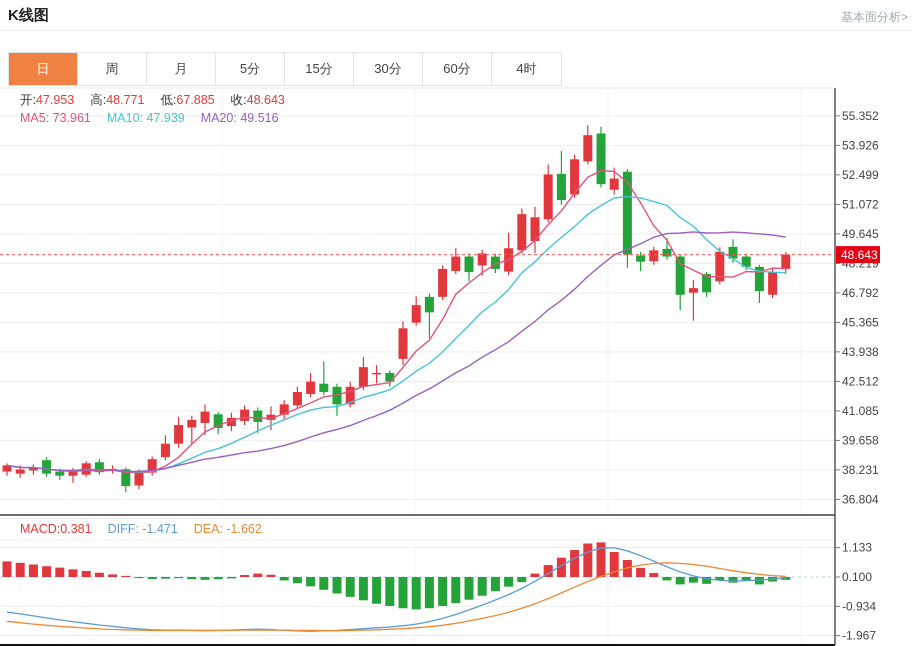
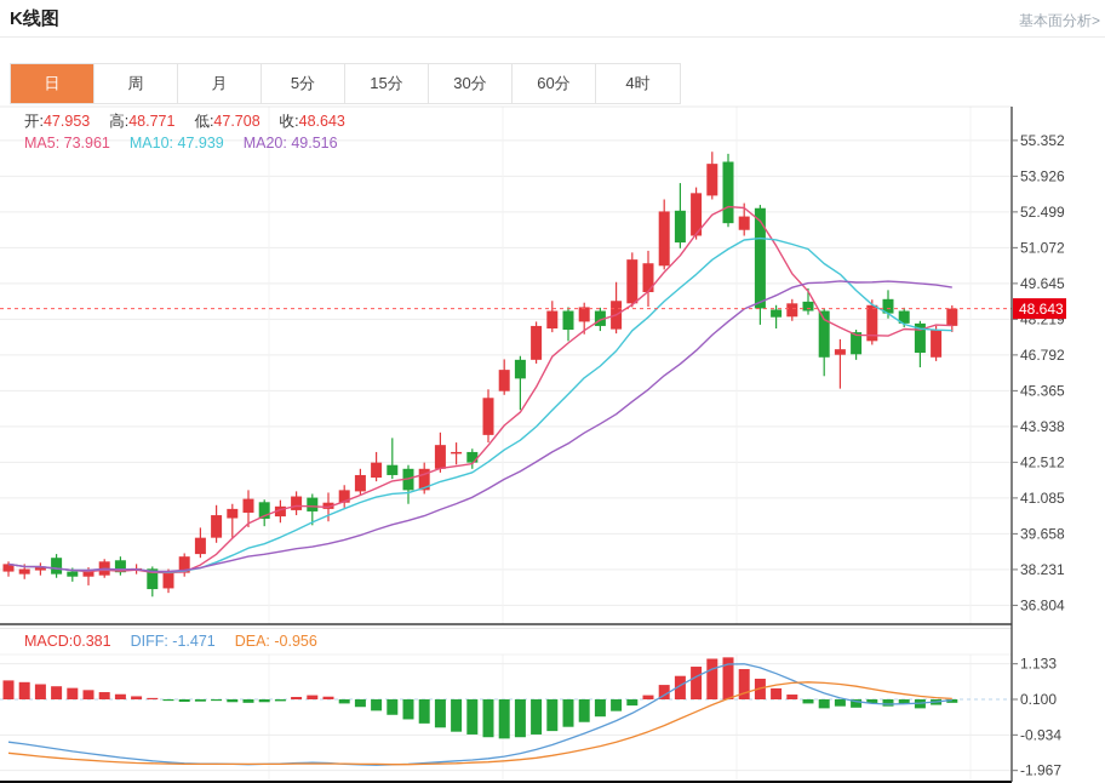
  K线图
  基本面分析>
  日
  周
  月
  5分
  15分
  30分
  60分
  4时
- 开:47.953 高:48.771 低:67.885 收:48.643
+ 开:47.953 高:48.771 低:47.708 收:48.643
  MA5: 73.961 MA10: 47.939 MA20: 49.516
- MACD:0.381 DIFF: -1.471 DEA: -1.662
+ MACD:0.381 DIFF: -1.471 DEA: -0.956
  55.352
  53.926
  52.499
  51.072
  49.645
  48.219
  46.792
  45.365
  43.938
  42.512
  41.085
  39.658
  38.231
  36.804
  1.133
  0.100
  -0.934
  -1.967
  48.643
